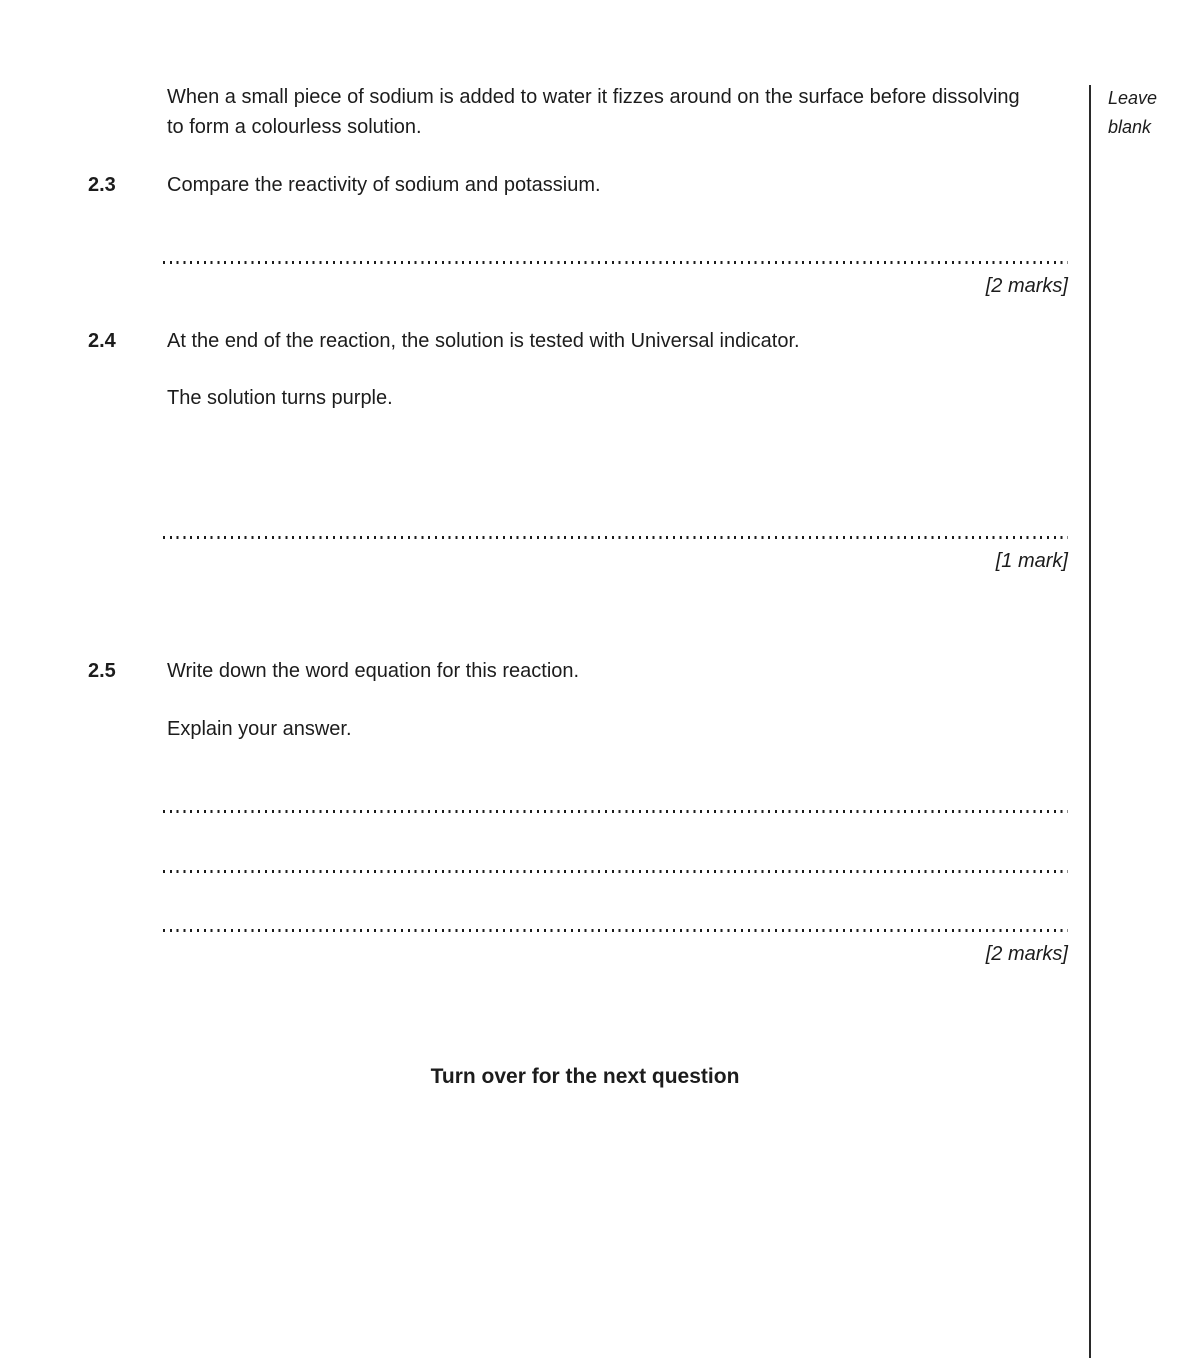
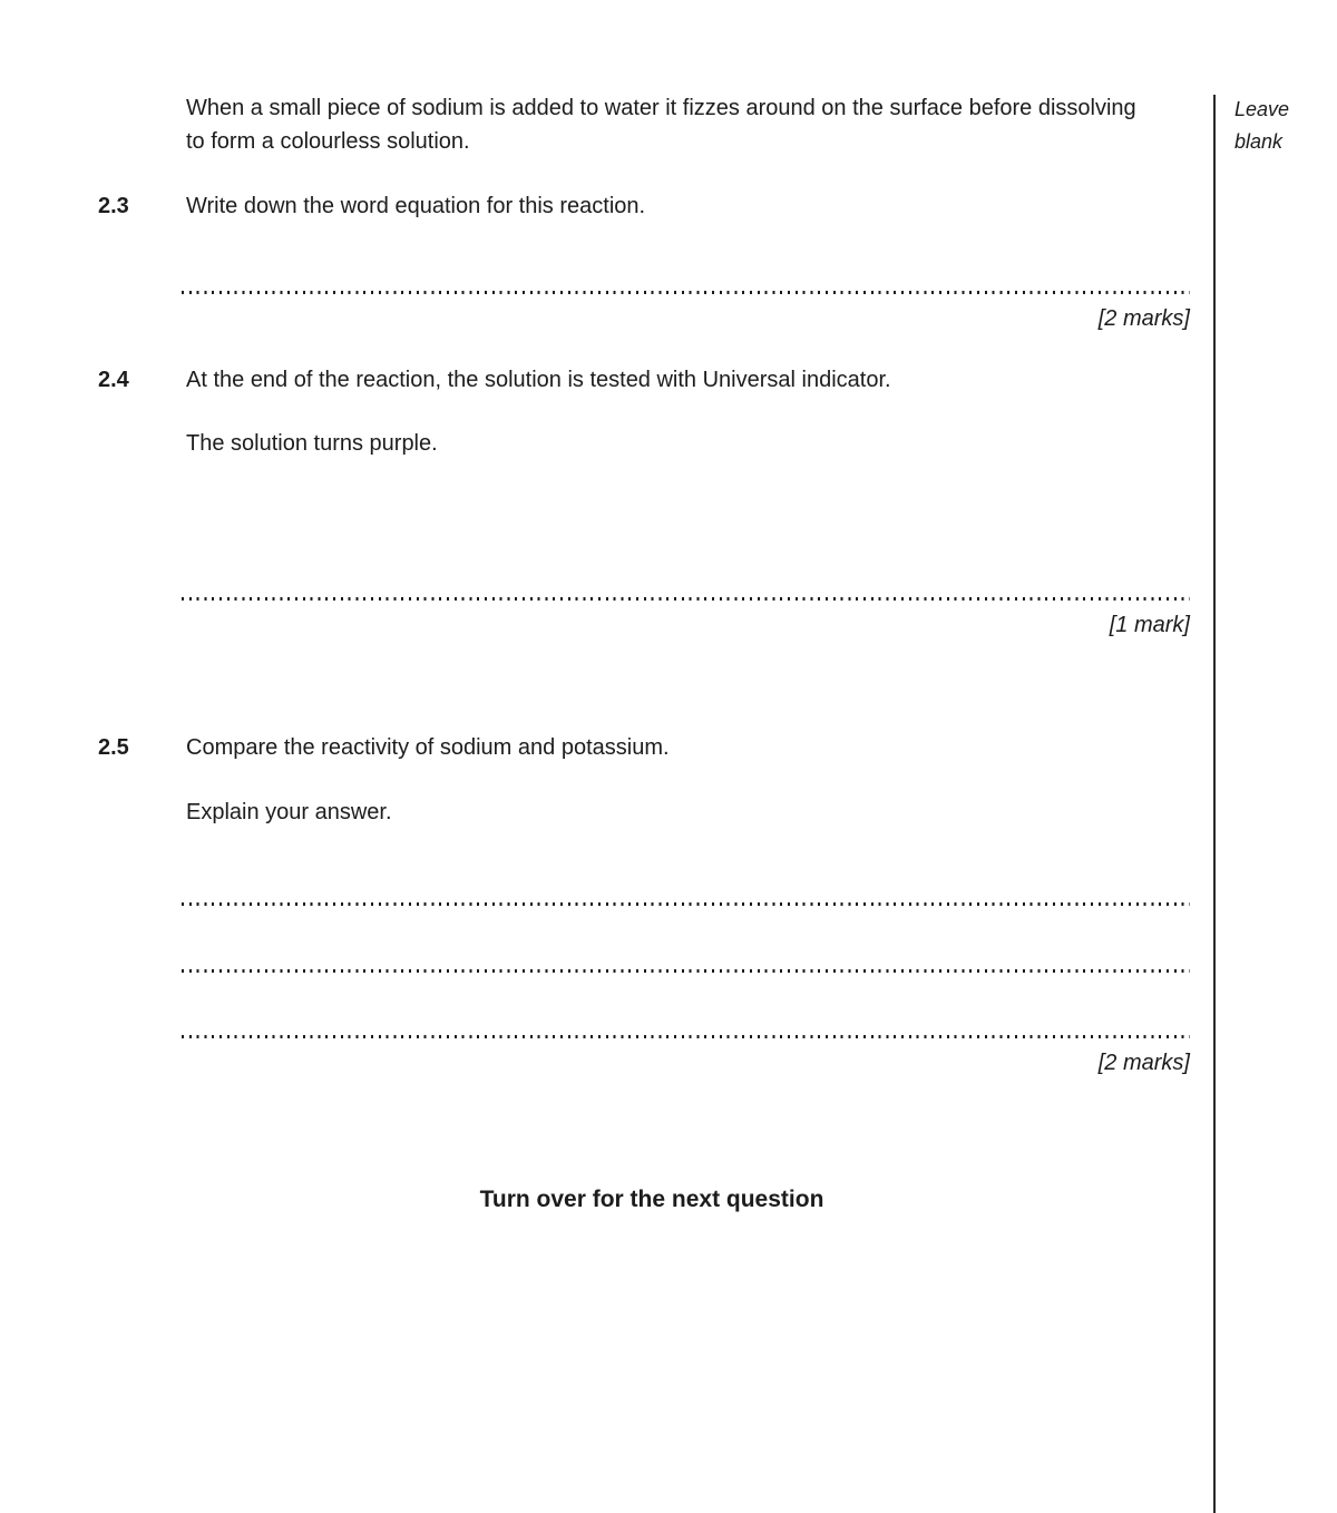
  Leave
  blank
  When a small piece of sodium is added to water it fizzes around on the surface before dissolving to form a colourless solution.
  2.3
- Compare the reactivity of sodium and potassium.
+ Write down the word equation for this reaction.
  [2 marks]
  2.4
  At the end of the reaction, the solution is tested with Universal indicator.
  The solution turns purple.
  [1 mark]
  2.5
- Write down the word equation for this reaction.
+ Compare the reactivity of sodium and potassium.
  Explain your answer.
  [2 marks]
  Turn over for the next question
